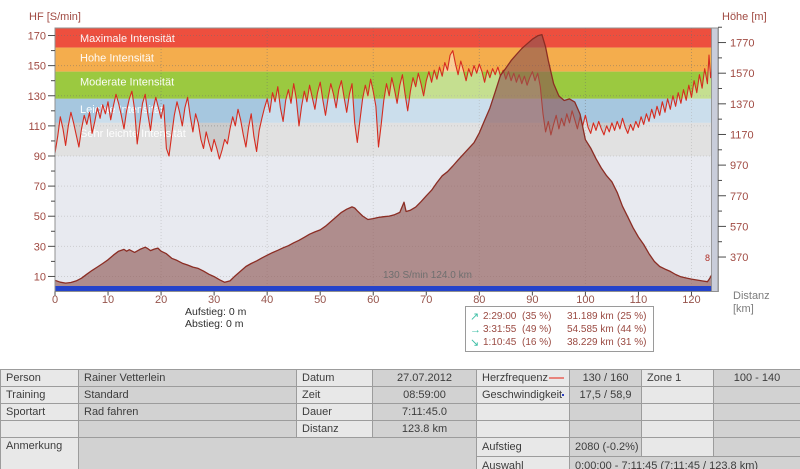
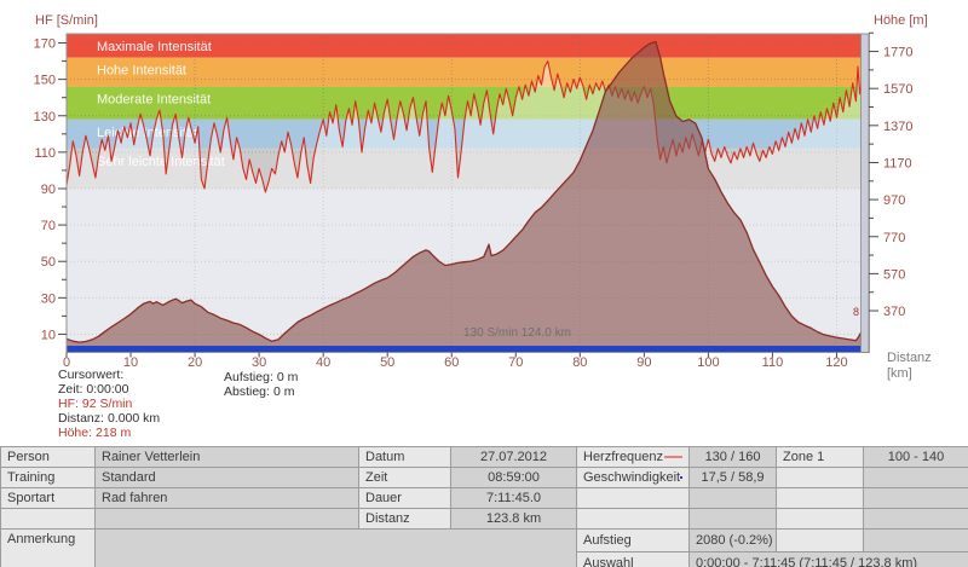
  Maximale Intensität
  Hohe Intensität
  Moderate Intensität
  Leihtntensität
  Sehr leichte Intenstät
  130 S/min 124.0 km
  8
  10
  30
  50
  70
  90
  110
  130
  150
  170
  370
  570
  770
  970
  1170
  1370
  1570
  1770
  0
  10
  20
  30
  40
  50
  60
  70
  80
  90
  100
  110
  120
  HF [S/min]
  Höhe [m]
  Distanz
  [km]
+ Cursorwert:
+ Zeit: 0:00:00
+ HF: 92 S/min
+ Distanz: 0.000 km
+ Höhe: 218 m
  Aufstieg: 0 m
  Abstieg: 0 m
- ↗
- 2:29:00
- (35 %)
- 31.189 km
- (25 %)
- →
- 3:31:55
- (49 %)
- 54.585 km
- (44 %)
- ↘
- 1:10:45
- (16 %)
- 38.229 km
- (31 %)
  Person	Rainer Vetterlein	Datum	27.07.2012	Herzfrequenz	130 / 160	Zone 1	100 - 140
  Training	Standard	Zeit	08:59:00	Geschwindigkeit	17,5 / 58,9
  Sportart	Rad fahren	Dauer	7:11:45.0
  		Distanz	123.8 km
  Anmerkung		Aufstieg	2080 (-0.2%)
  Auswahl	0:00:00 - 7:11:45 (7:11:45 / 123.8 km)
